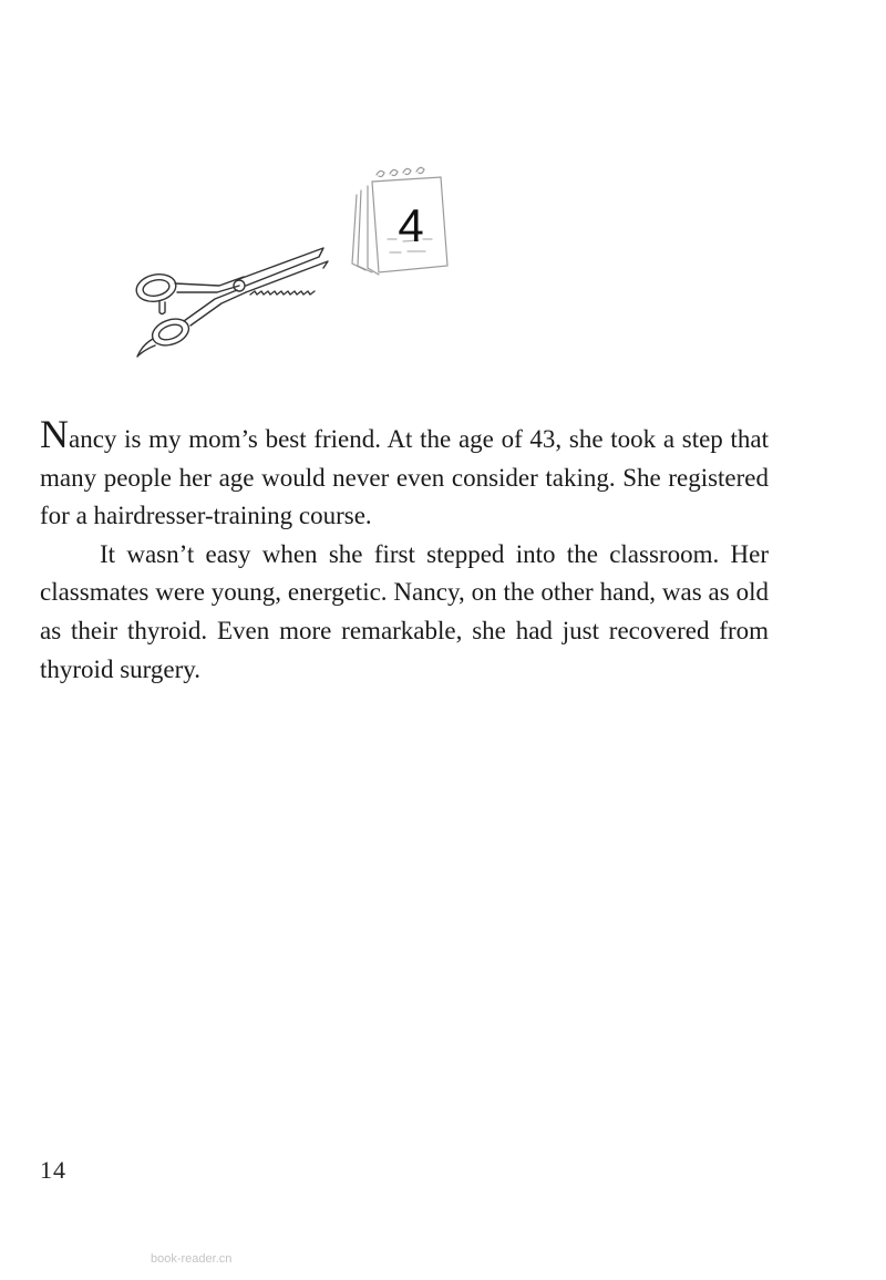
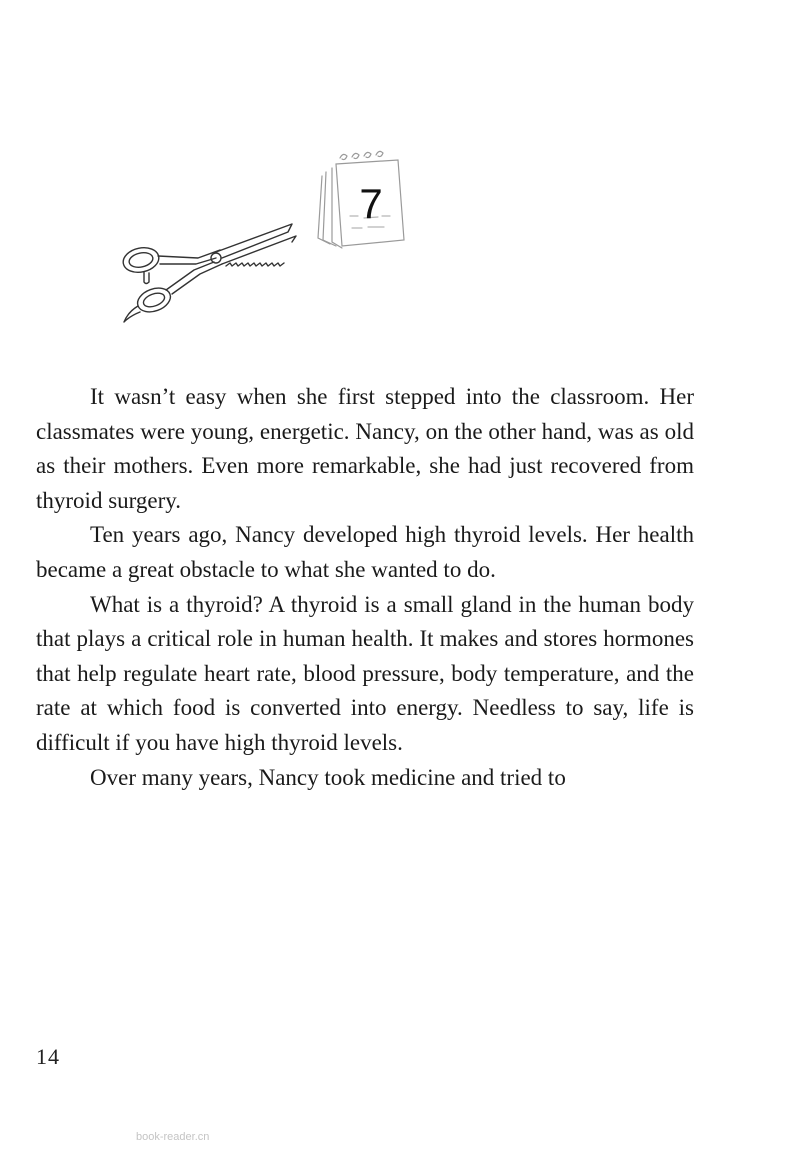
- 4
+ 7
- Nancy is my mom’s best friend. At the age of 43, she took a step that many people her age would never even consider taking. She registered for a hairdresser-training course.
- It wasn’t easy when she first stepped into the classroom. Her classmates were young, energetic. Nancy, on the other hand, was as old as their thyroid. Even more remarkable, she had just recovered from thyroid surgery.
+ It wasn’t easy when she first stepped into the classroom. Her classmates were young, energetic. Nancy, on the other hand, was as old as their mothers. Even more remarkable, she had just recovered from thyroid surgery.
+ Ten years ago, Nancy developed high thyroid levels. Her health became a great obstacle to what she wanted to do.
+ What is a thyroid? A thyroid is a small gland in the human body that plays a critical role in human health. It makes and stores hormones that help regulate heart rate, blood pressure, body temperature, and the rate at which food is converted into energy. Needless to say, life is difficult if you have high thyroid levels.
+ Over many years, Nancy took medicine and tried to
  14
  book-reader.cn
